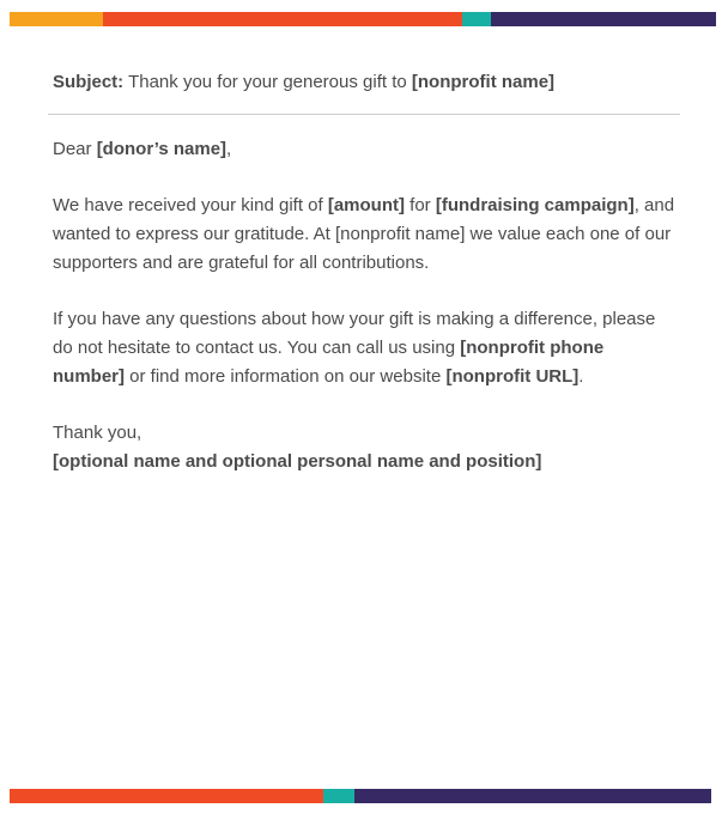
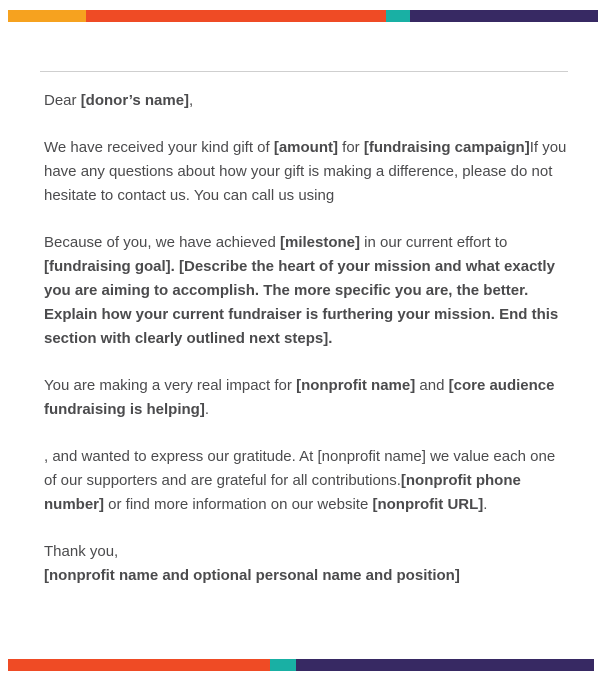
- Subject: Thank you for your generous gift to [nonprofit name]
  Dear [donor’s name],
- We have received your kind gift of [amount] for [fundraising campaign], and wanted to express our gratitude. At [nonprofit name] we value each one of our supporters and are grateful for all contributions.
+ We have received your kind gift of [amount] for [fundraising campaign]If you have any questions about how your gift is making a difference, please do not hesitate to contact us. You can call us using
+ Because of you, we have achieved [milestone] in our current effort to [fundraising goal]. [Describe the heart of your mission and what exactly you are aiming to accomplish. The more specific you are, the better. Explain how your current fundraiser is furthering your mission. End this section with clearly outlined next steps].
+ You are making a very real impact for [nonprofit name] and [core audience fundraising is helping].
- If you have any questions about how your gift is making a difference, please do not hesitate to contact us. You can call us using [nonprofit phone number] or find more information on our website [nonprofit URL].
+ , and wanted to express our gratitude. At [nonprofit name] we value each one of our supporters and are grateful for all contributions.[nonprofit phone number] or find more information on our website [nonprofit URL].
  Thank you,
- [optional name and optional personal name and position]
+ [nonprofit name and optional personal name and position]
